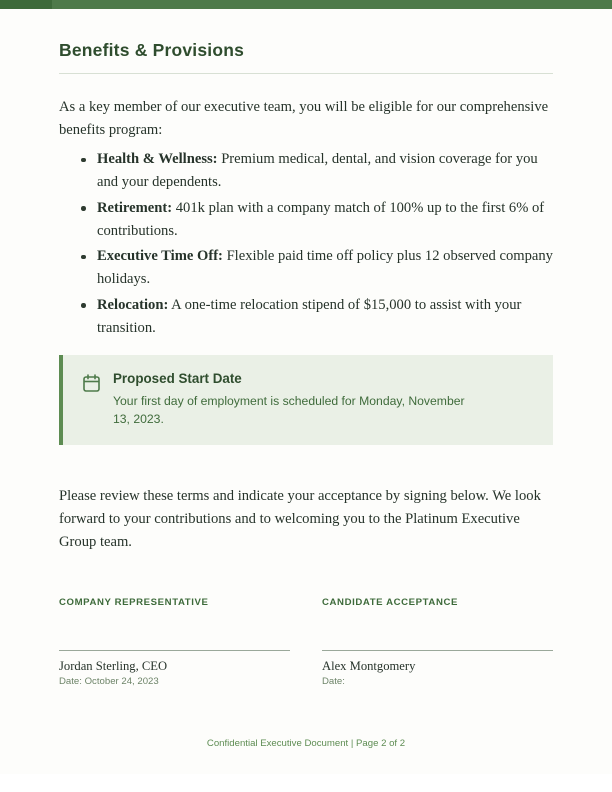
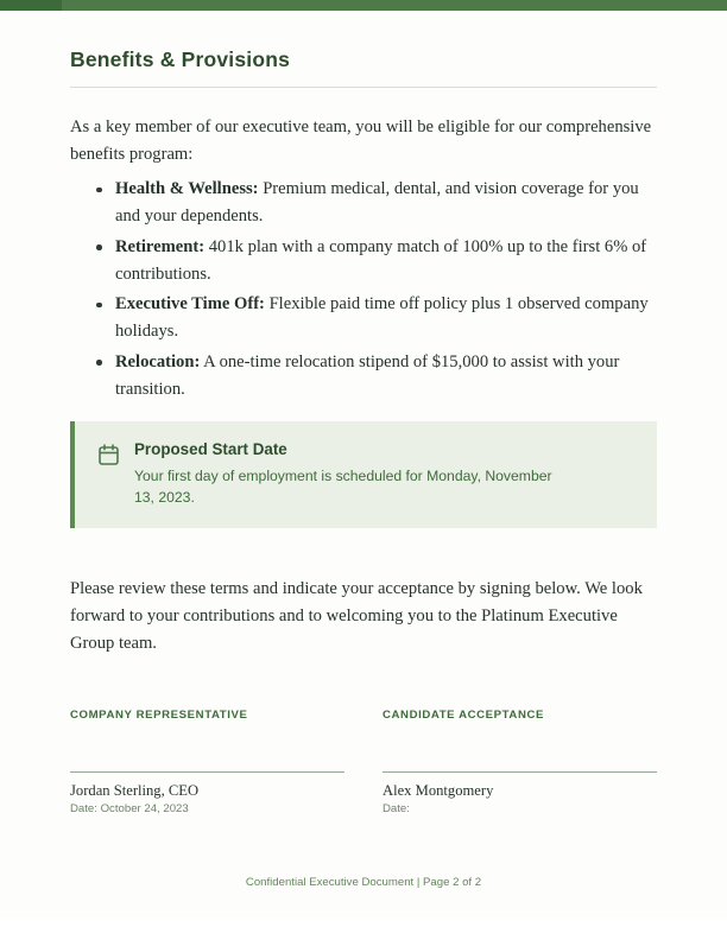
  Benefits & Provisions
  As a key member of our executive team, you will be eligible for our comprehensive benefits program:
  Health & Wellness: Premium medical, dental, and vision coverage for you and your dependents.
  Retirement: 401k plan with a company match of 100% up to the first 6% of contributions.
- Executive Time Off: Flexible paid time off policy plus 12 observed company holidays.
+ Executive Time Off: Flexible paid time off policy plus 1 observed company holidays.
  Relocation: A one-time relocation stipend of $15,000 to assist with your transition.
  Proposed Start Date
  Your first day of employment is scheduled for Monday, November 13, 2023.
  Please review these terms and indicate your acceptance by signing below. We look forward to your contributions and to welcoming you to the Platinum Executive Group team.
  COMPANY REPRESENTATIVE
  Jordan Sterling, CEO
  Date: October 24, 2023
  CANDIDATE ACCEPTANCE
  Alex Montgomery
  Date:
  Confidential Executive Document | Page 2 of 2
